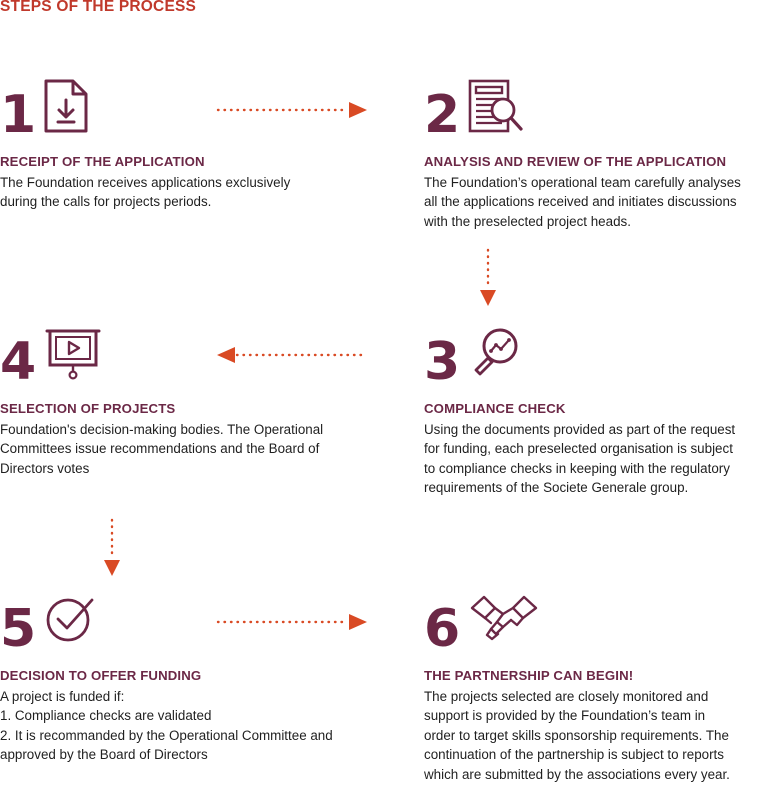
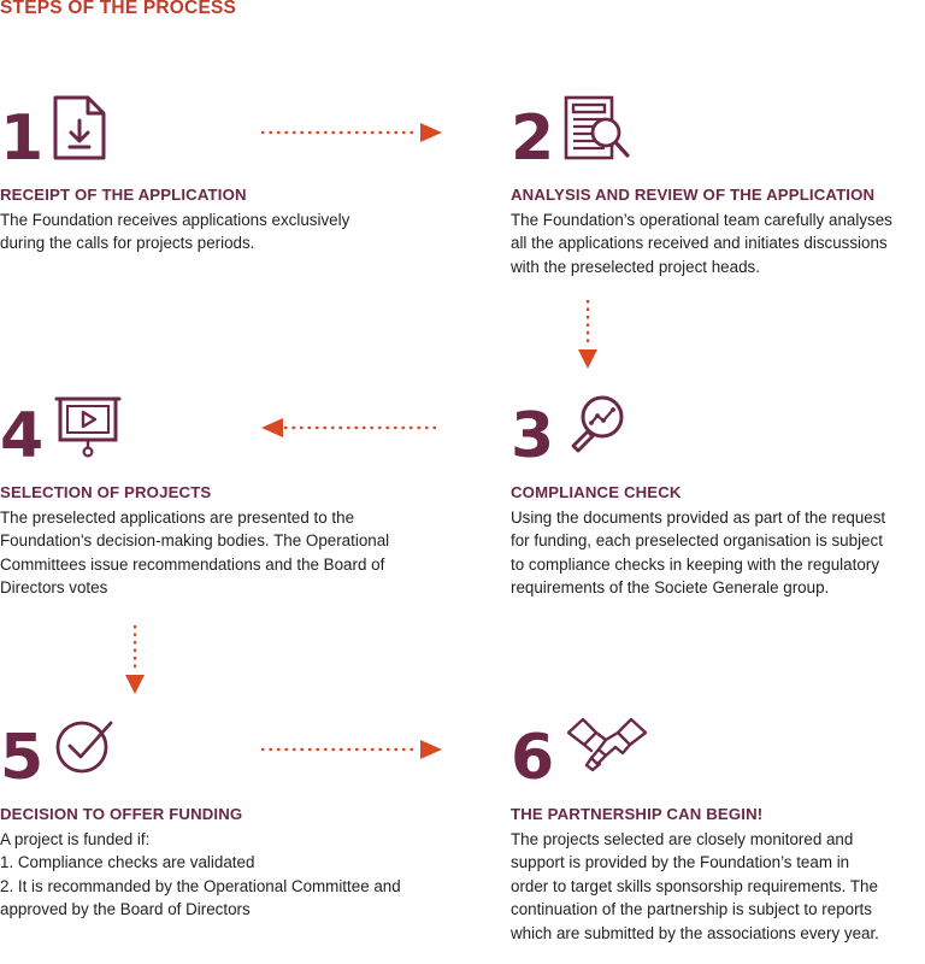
  STEPS OF THE PROCESS
  1
  RECEIPT OF THE APPLICATION
  The Foundation receives applications exclusively
  during the calls for projects periods.
  2
  ANALYSIS AND REVIEW OF THE APPLICATION
  The Foundation’s operational team carefully analyses
  all the applications received and initiates discussions
  with the preselected project heads.
  4
  SELECTION OF PROJECTS
+ The preselected applications are presented to the
  Foundation's decision-making bodies. The Operational
  Committees issue recommendations and the Board of
  Directors votes
  3
  COMPLIANCE CHECK
  Using the documents provided as part of the request
  for funding, each preselected organisation is subject
  to compliance checks in keeping with the regulatory
  requirements of the Societe Generale group.
  5
  DECISION TO OFFER FUNDING
  A project is funded if:
  1. Compliance checks are validated
  2. It is recommanded by the Operational Committee and
  approved by the Board of Directors
  6
  THE PARTNERSHIP CAN BEGIN!
  The projects selected are closely monitored and
  support is provided by the Foundation’s team in
  order to target skills sponsorship requirements. The
  continuation of the partnership is subject to reports
  which are submitted by the associations every year.
